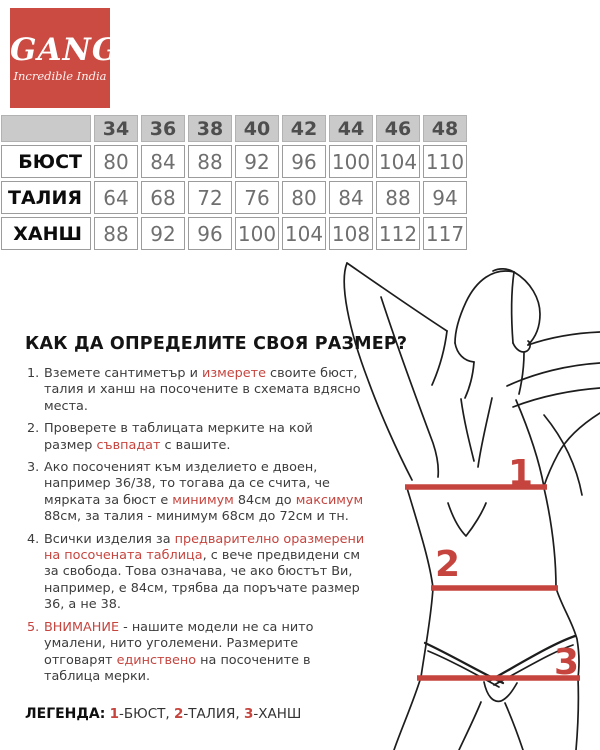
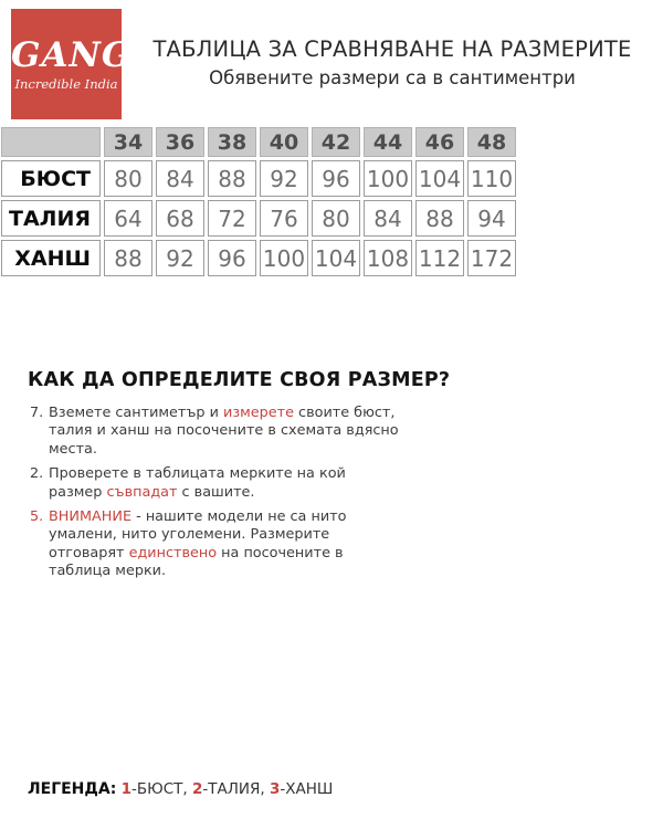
  GANG
  Incredible India
+ ТАБЛИЦА ЗА СРАВНЯВАНЕ НА РАЗМЕРИТЕ
+ Обявените размери са в сантиментри
  	34	36	38	40	42	44	46	48
  БЮСТ	80	84	88	92	96	100	104	110
  ТАЛИЯ	64	68	72	76	80	84	88	94
- ХАНШ	88	92	96	100	104	108	112	117
+ ХАНШ	88	92	96	100	104	108	112	172
  КАК ДА ОПРЕДЕЛИТЕ СВОЯ РАЗМЕР?
- 1.
+ 7.
  Вземете сантиметър и измерете своите бюст, талия и ханш на посочените в схемата вдясно места.
  2.
  Проверете в таблицата мерките на кой размер съвпадат с вашите.
- 3.
- Ако посоченият към изделието е двоен, например 36/38, то тогава да се счита, че мярката за бюст е минимум 84см до максимум 88см, за талия - минимум 68см до 72см и тн.
- 4.
- Всички изделия за предварително оразмерени на посочената таблица, с вече предвидени см за свобода. Това означава, че ако бюстът Ви, например, е 84см, трябва да поръчате размер 36, а не 38.
  5.
  ВНИМАНИЕ - нашите модели не са нито умалени, нито уголемени. Размерите отговарят единствено на посочените в таблица мерки.
  ЛЕГЕНДА: 1-БЮСТ, 2-ТАЛИЯ, 3-ХАНШ
- 1
- 2
- 3
